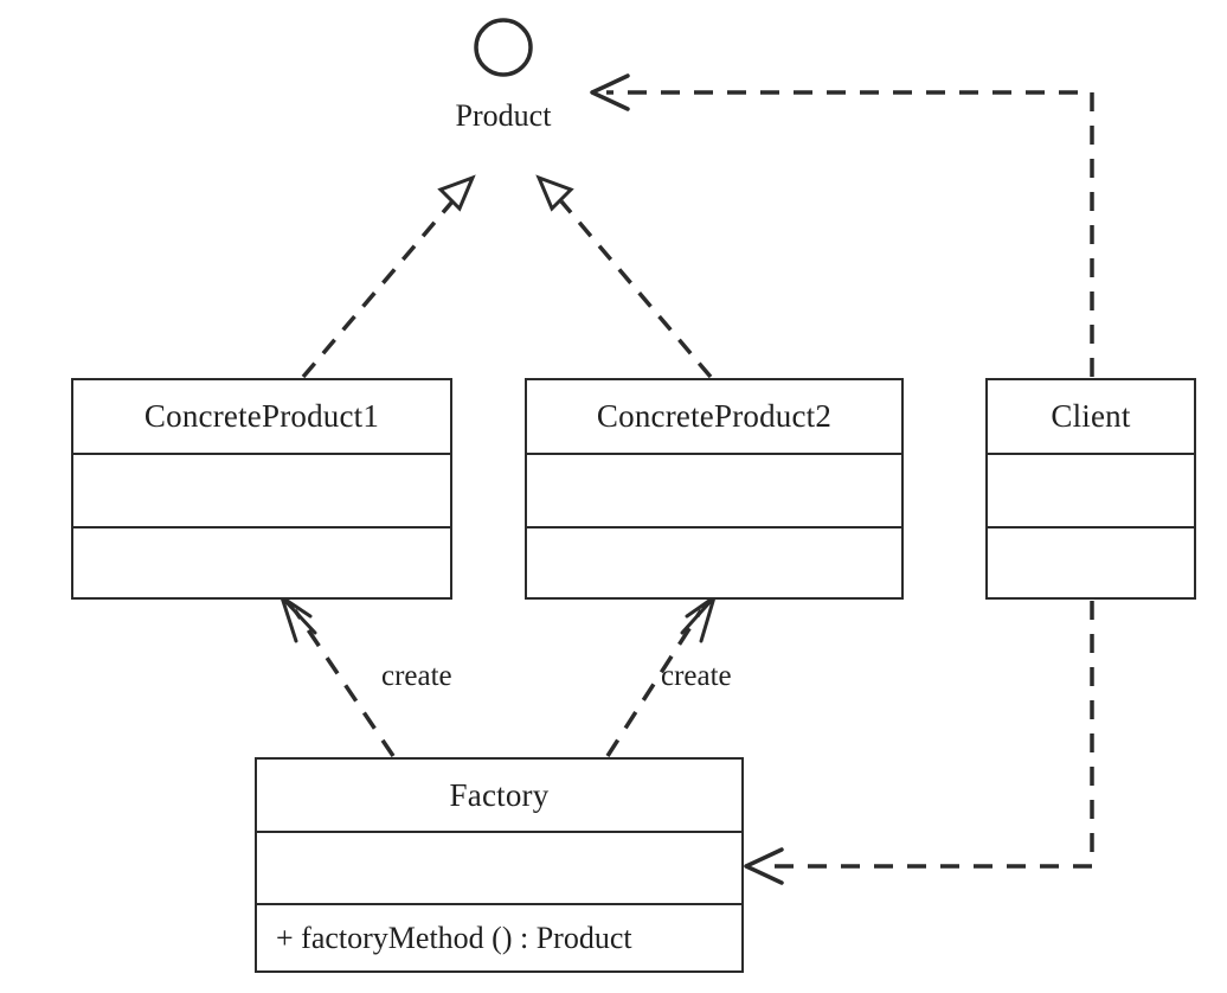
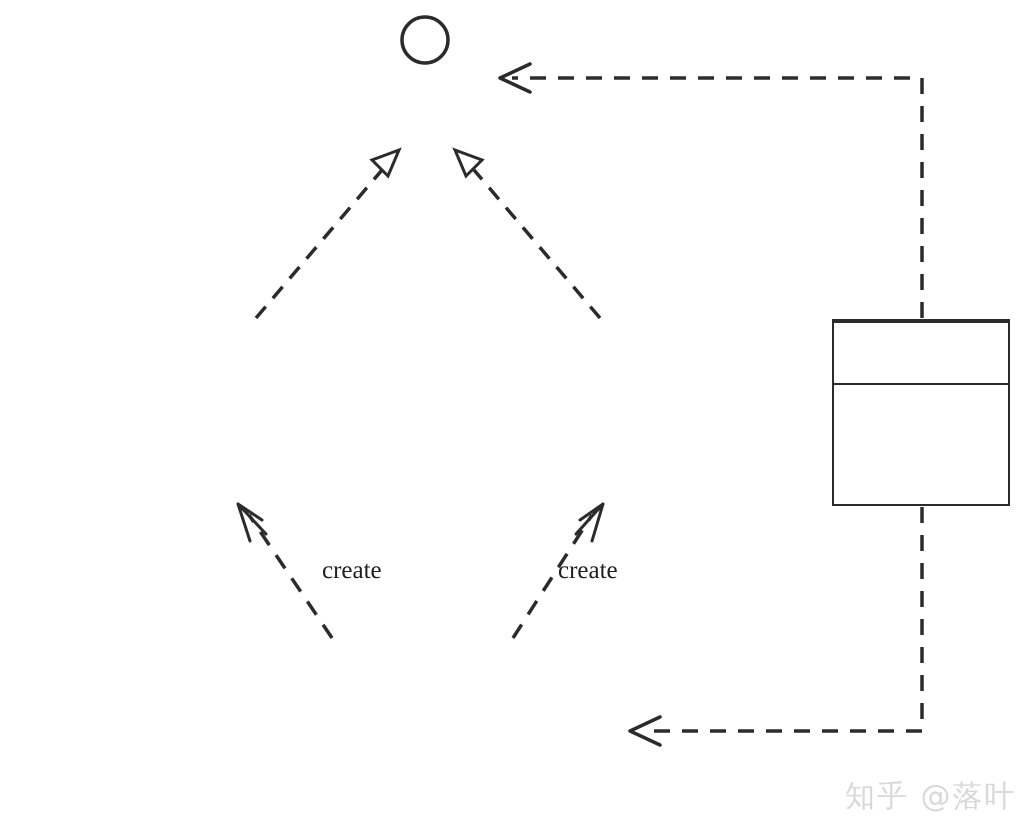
- Product
- ConcreteProduct1
- ConcreteProduct2
- Client
- Factory
- + factoryMethod () : Product
  create
  create
+ 知乎 @落叶
